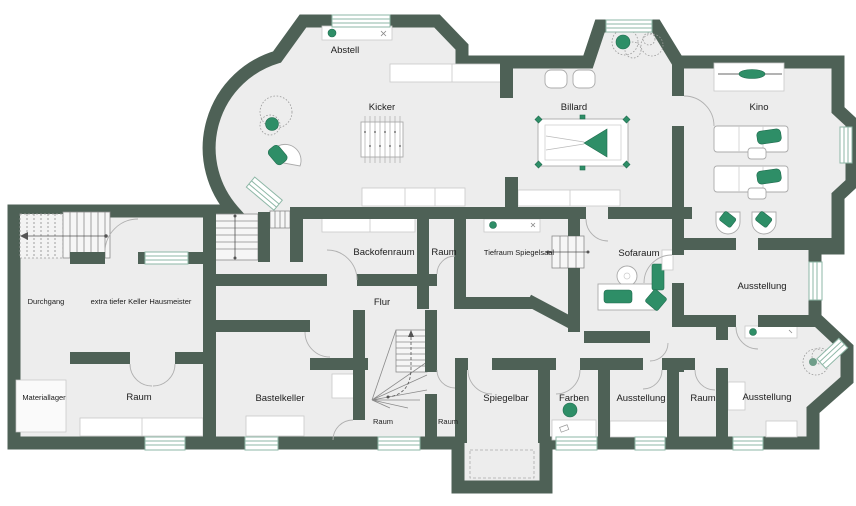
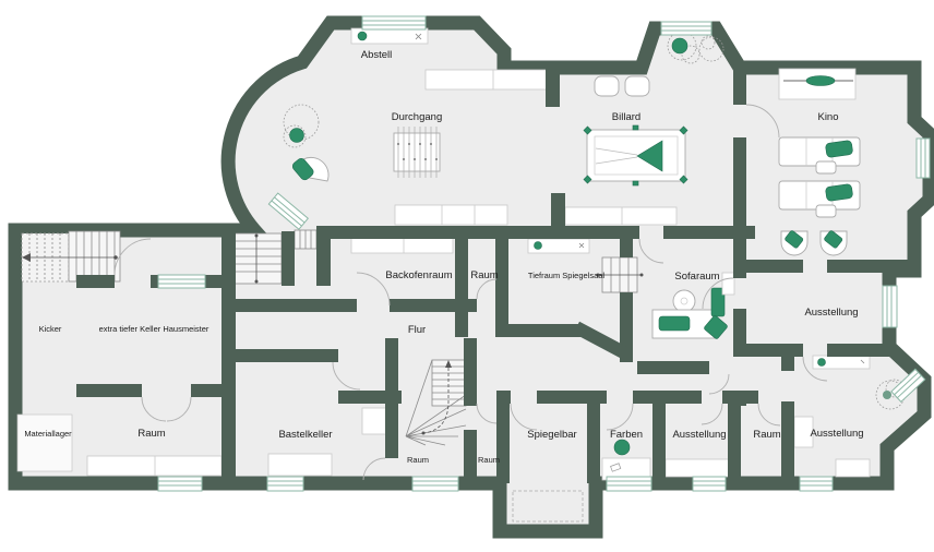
  Abstell
- Kicker
+ Durchgang
  Billard
  Kino
- Durchgang
+ Kicker
  extra tiefer Keller Hausmeister
  Backofenraum
  Raum
  Tiefraum Spiegelsaal
  Sofaraum
  Ausstellung
  Flur
  Materiallager
  Raum
  Bastelkeller
  Raum
  Raum
  Spiegelbar
  Farben
  Ausstellung
  Raum
  Ausstellung
